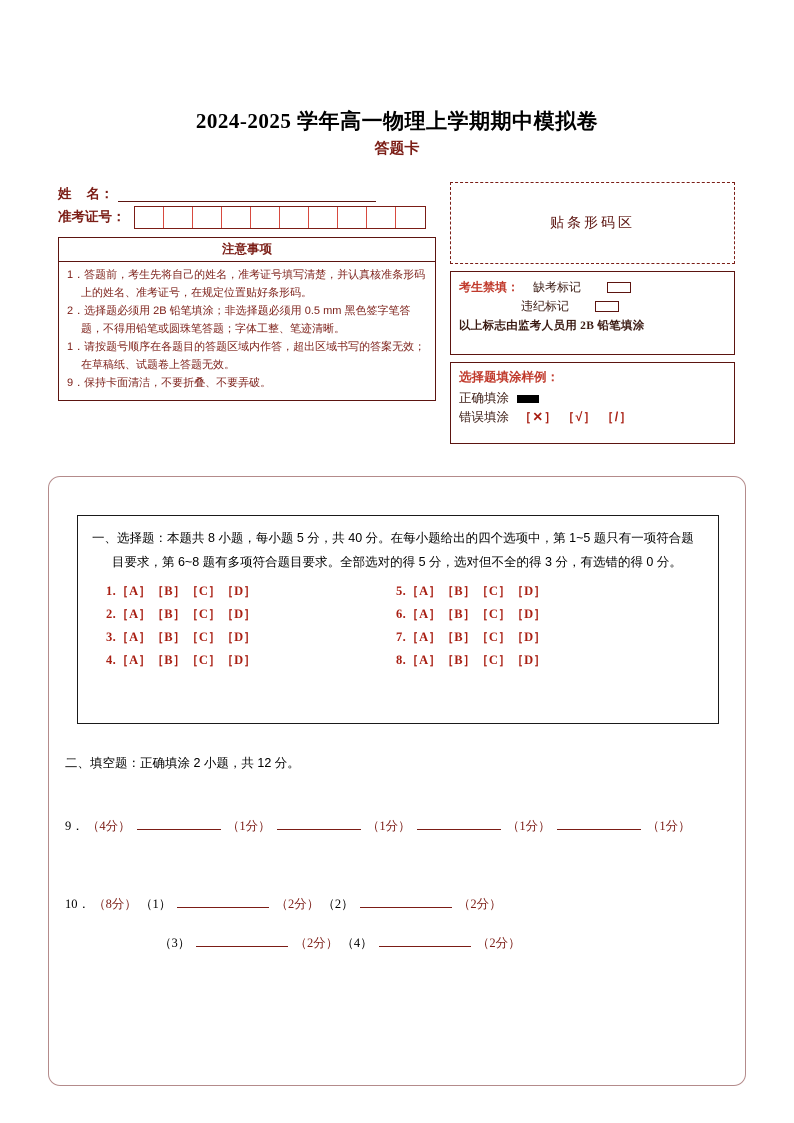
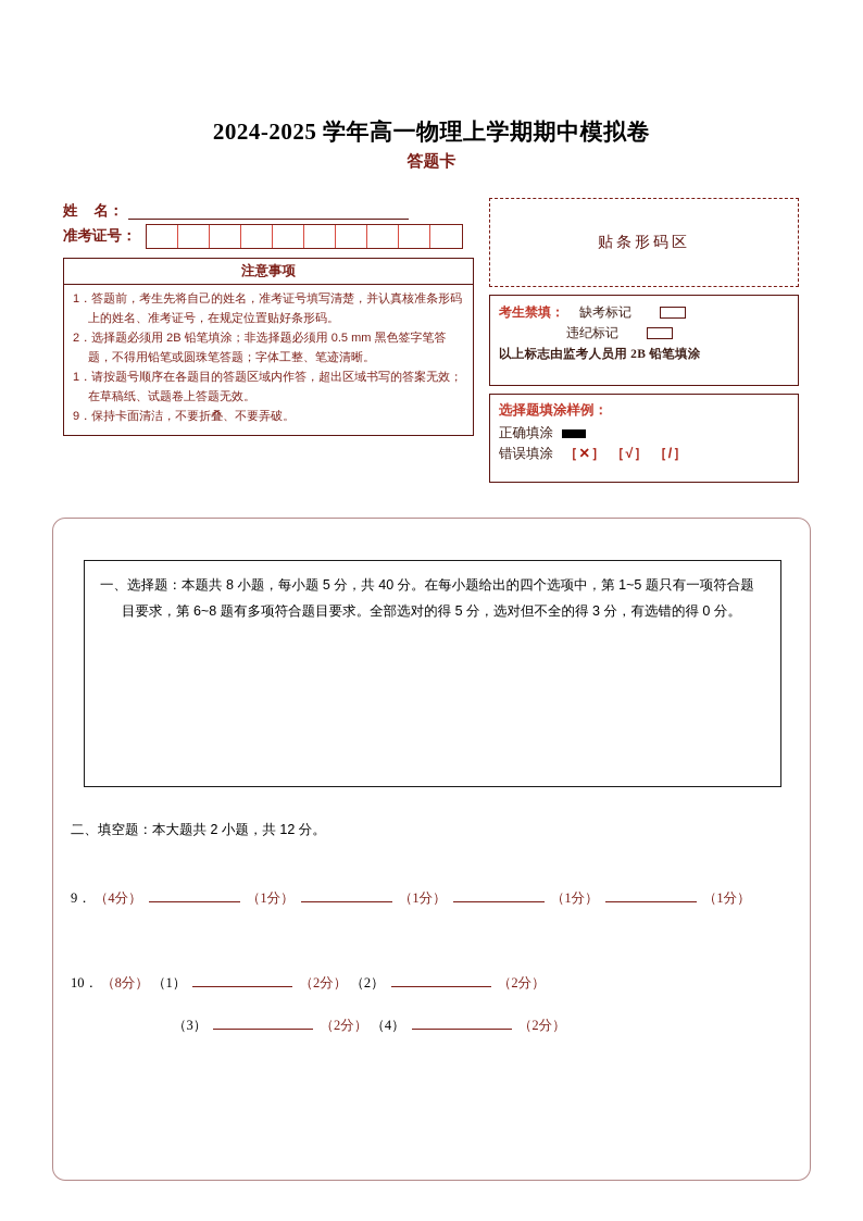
  2024-2025 学年高一物理上学期期中模拟卷
  答题卡
  姓 名：
  准考证号：
  注意事项
  1．答题前，考生先将自己的姓名，准考证号填写清楚，并认真核准条形码上的姓名、准考证号，在规定位置贴好条形码。
  2．选择题必须用 2B 铅笔填涂；非选择题必须用 0.5 mm 黑色签字笔答题，不得用铅笔或圆珠笔答题；字体工整、笔迹清晰。
  1．请按题号顺序在各题目的答题区域内作答，超出区域书写的答案无效；在草稿纸、试题卷上答题无效。
  9．保持卡面清洁，不要折叠、不要弄破。
  贴条形码区
  考生禁填：
  缺考标记
  违纪标记
  以上标志由监考人员用 2B 铅笔填涂
  选择题填涂样例：
  正确填涂
  错误填涂
  ［✕］ ［√］ ［/］
  一、选择题：本题共 8 小题，每小题 5 分，共 40 分。在每小题给出的四个选项中，第 1~5 题只有一项符合题目要求，第 6~8 题有多项符合题目要求。全部选对的得 5 分，选对但不全的得 3 分，有选错的得 0 分。
- 1.［A］［B］［C］［D］
- 2.［A］［B］［C］［D］
- 3.［A］［B］［C］［D］
- 4.［A］［B］［C］［D］
- 5.［A］［B］［C］［D］
- 6.［A］［B］［C］［D］
- 7.［A］［B］［C］［D］
- 8.［A］［B］［C］［D］
- 二、填空题：正确填涂 2 小题，共 12 分。
+ 二、填空题：本大题共 2 小题，共 12 分。
  9． （4分） （1分） （1分） （1分） （1分）
  10． （8分） （1） （2分） （2） （2分）
  （3） （2分） （4） （2分）
